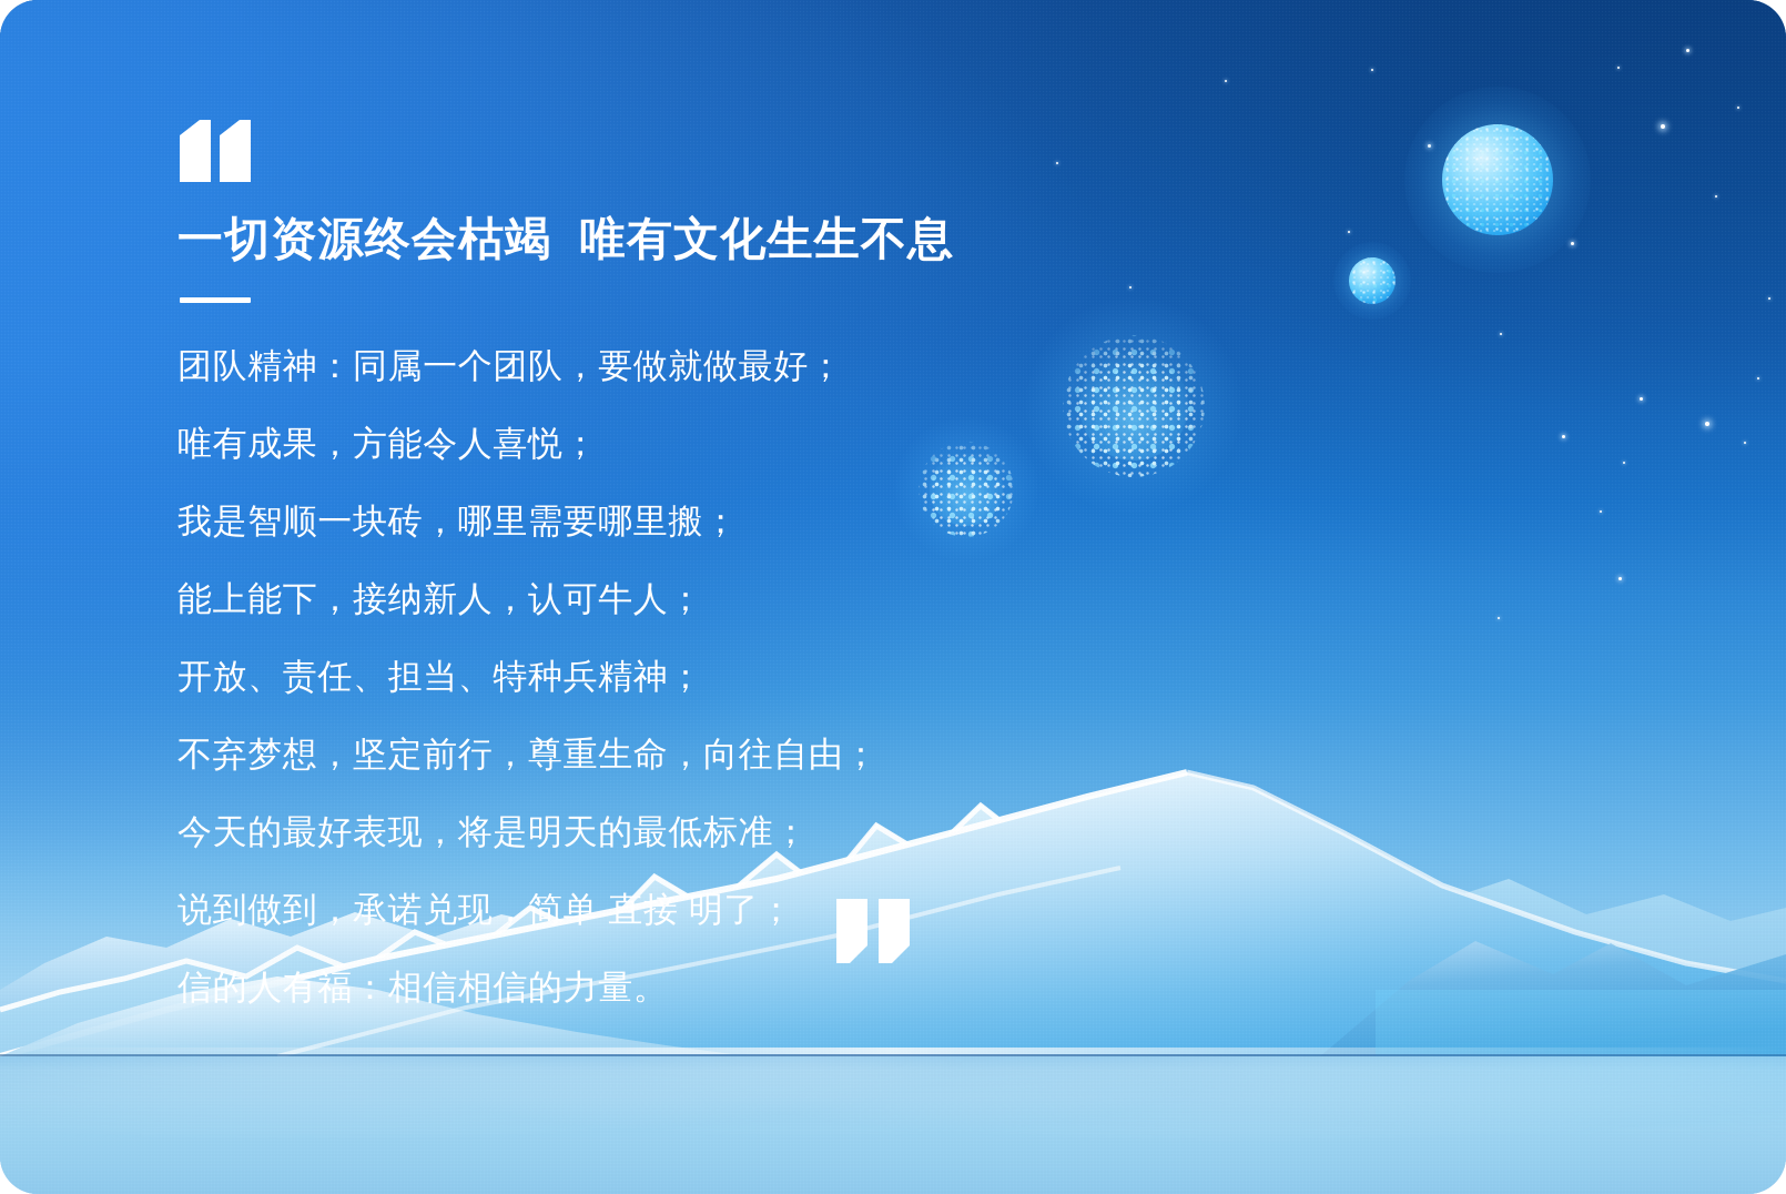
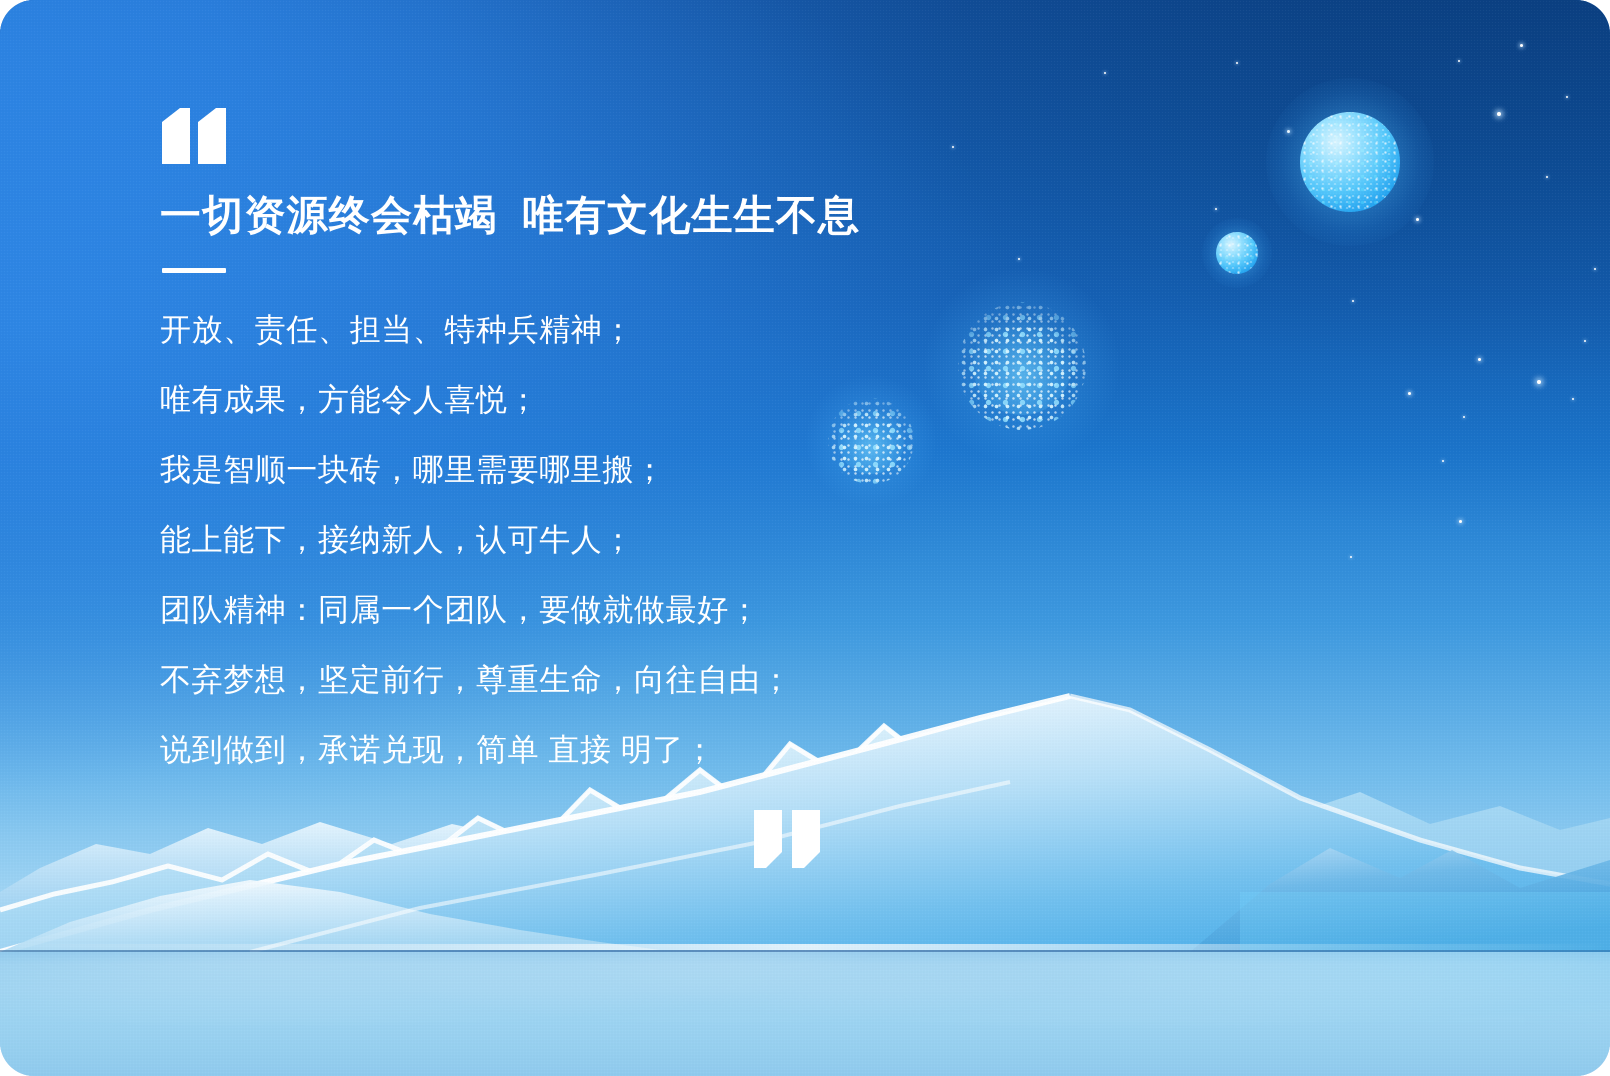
  一切资源终会枯竭 唯有文化生生不息
- 团队精神：同属一个团队，要做就做最好；
+ 开放、责任、担当、特种兵精神；
  唯有成果，方能令人喜悦；
  我是智顺一块砖，哪里需要哪里搬；
  能上能下，接纳新人，认可牛人；
- 开放、责任、担当、特种兵精神；
+ 团队精神：同属一个团队，要做就做最好；
  不弃梦想，坚定前行，尊重生命，向往自由；
- 今天的最好表现，将是明天的最低标准；
  说到做到，承诺兑现，简单 直接 明了；
- 信的人有福：相信相信的力量。
